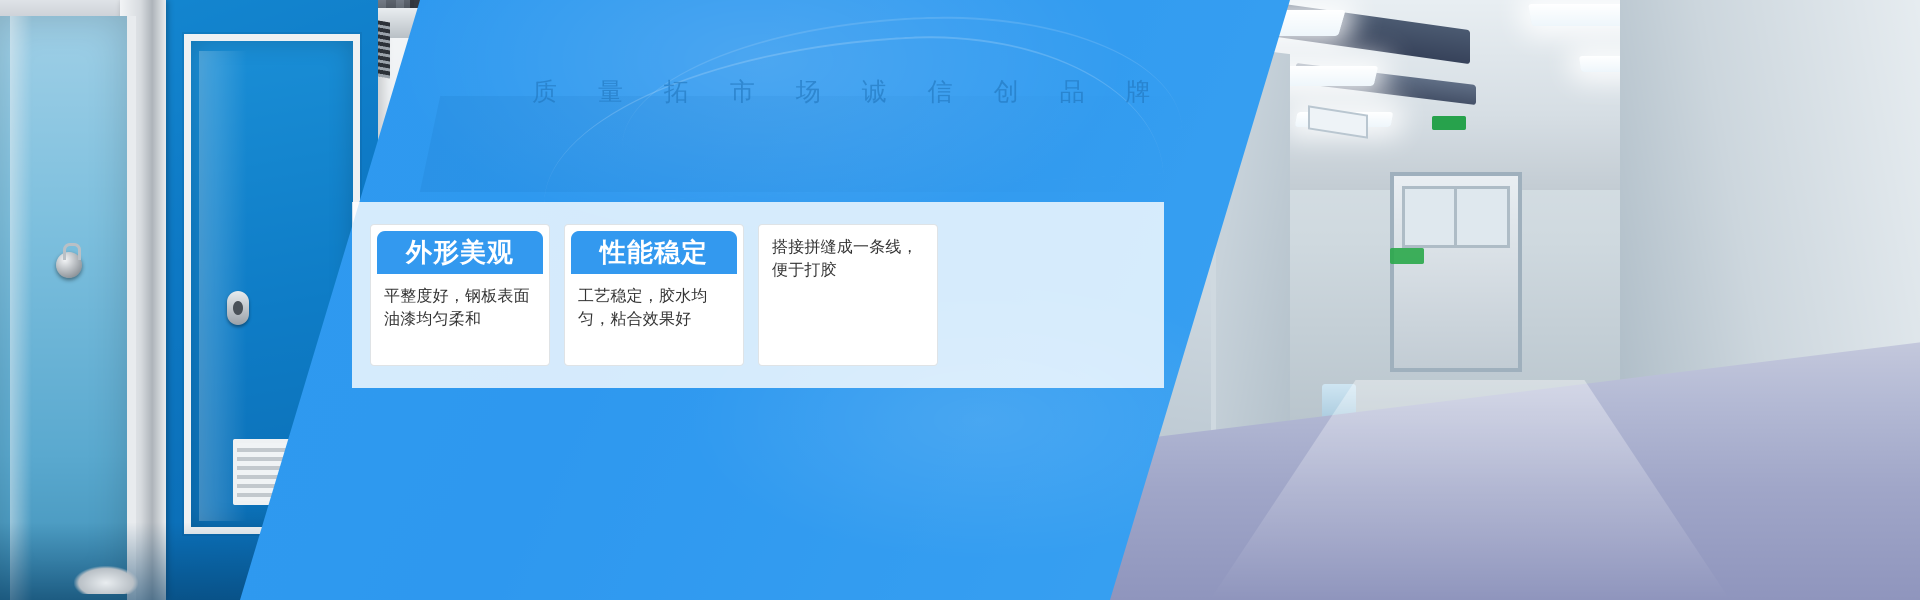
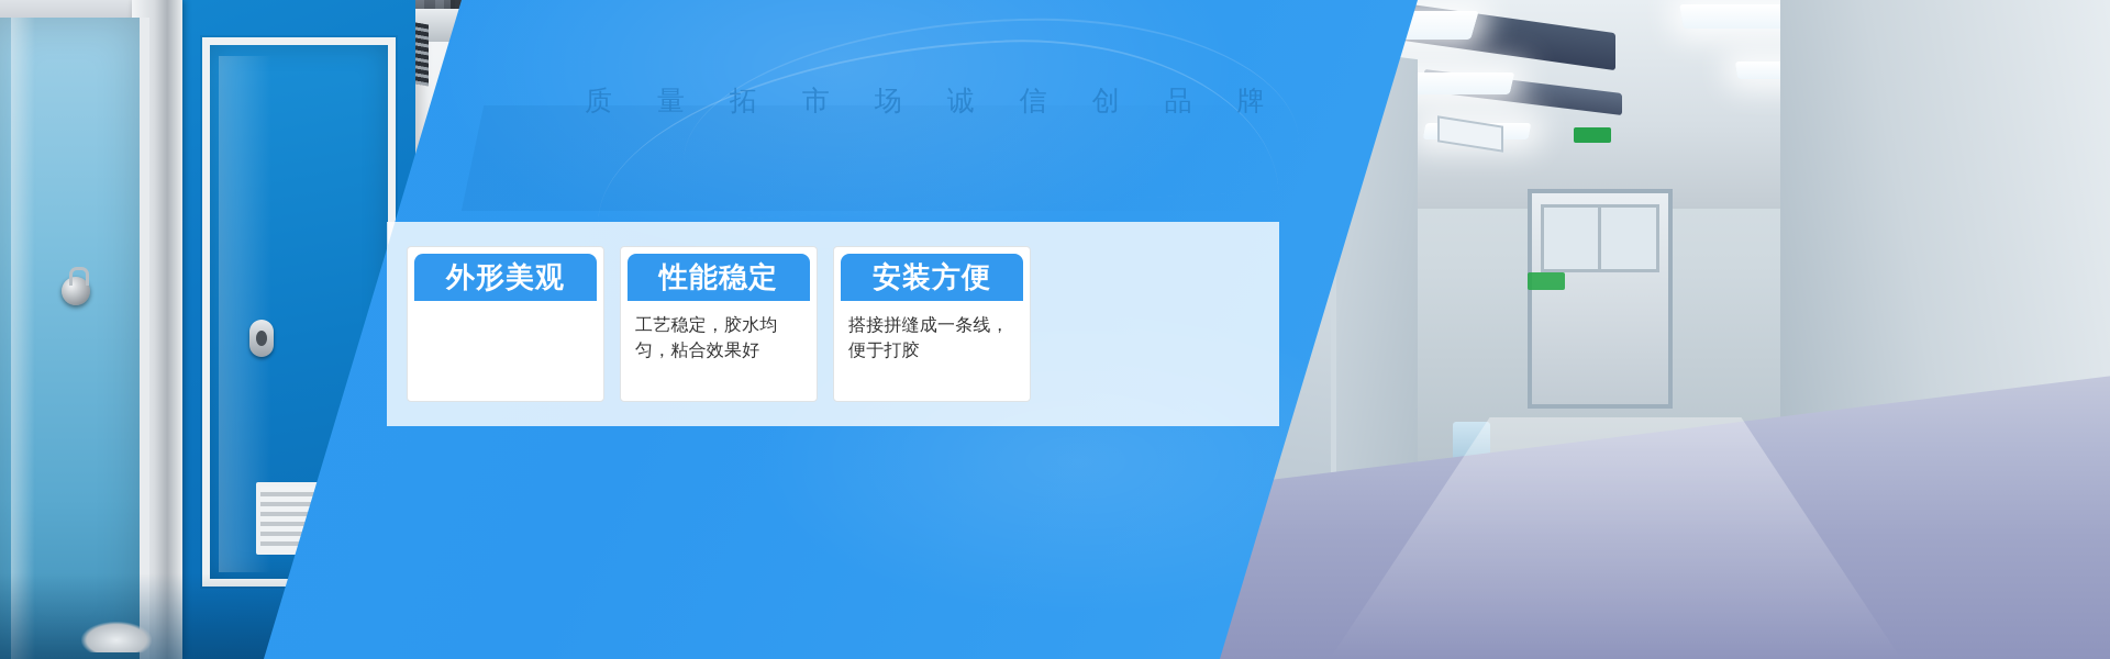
  质 量 拓 市 场 诚 信 创 品 牌
  外形美观
- 平整度好，钢板表面油漆均匀柔和
  性能稳定
  工艺稳定，胶水均匀，粘合效果好
+ 安装方便
  搭接拼缝成一条线，便于打胶
